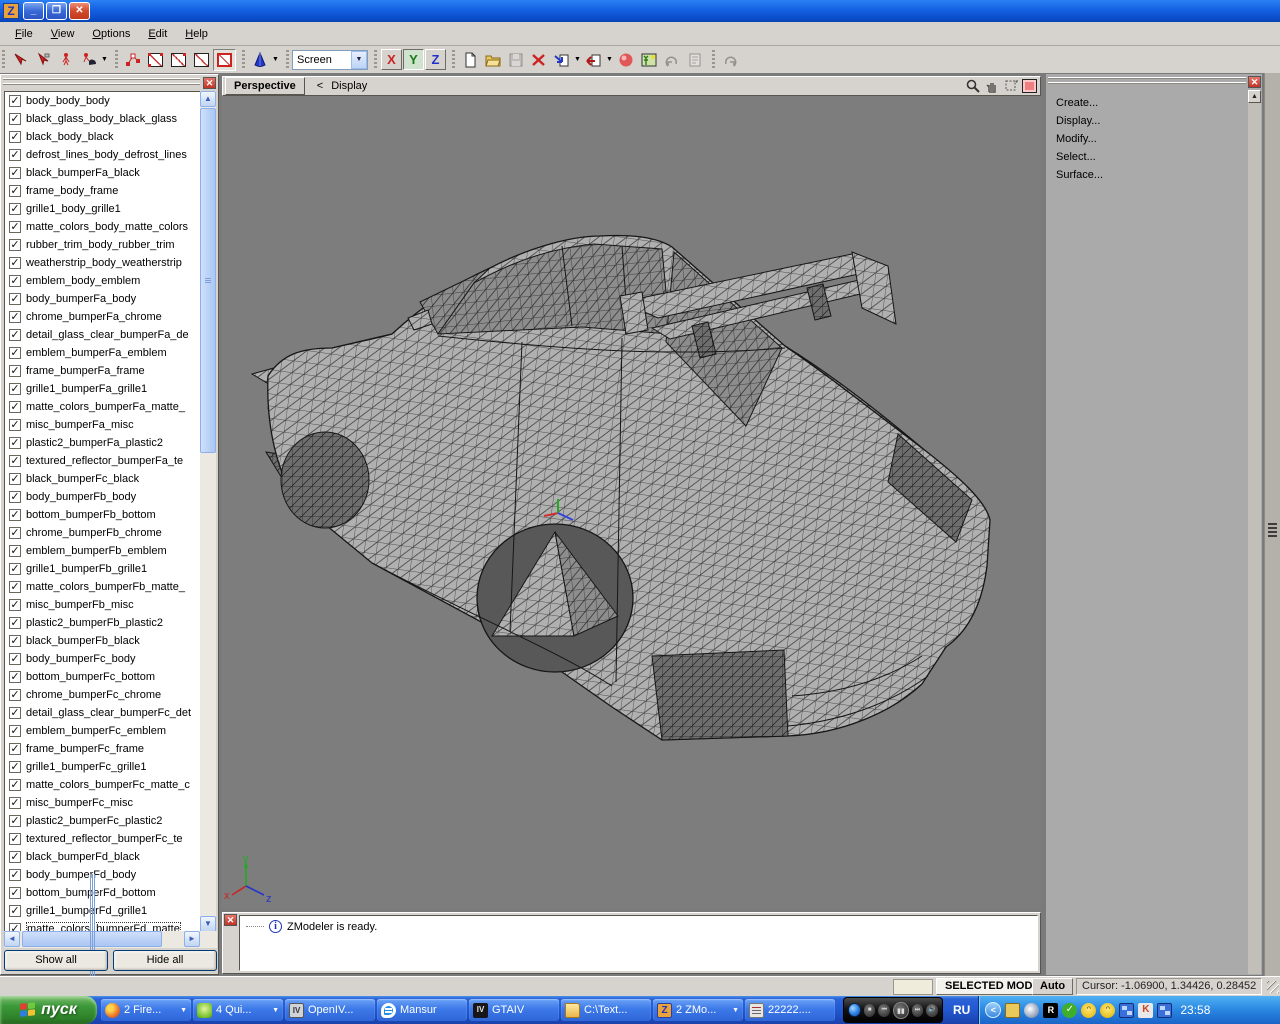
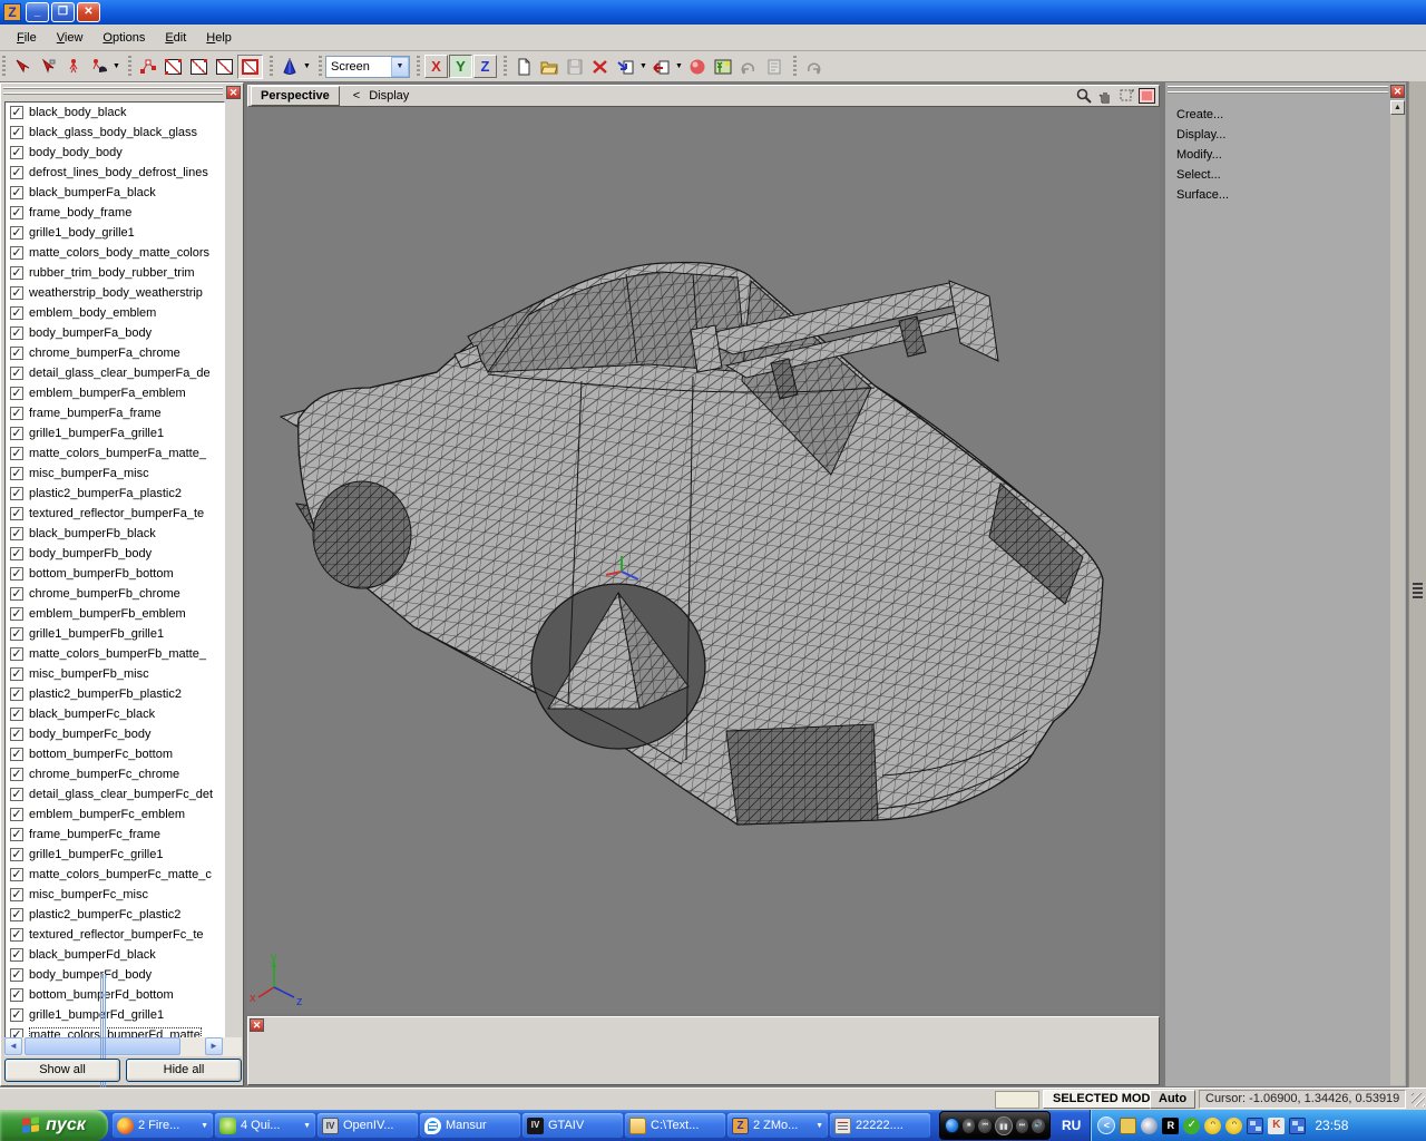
  Z
  _
  ❐
  ✕
  File
  View
  Options
  Edit
  Help
  Screen
  X
  Y
  Z
  ✕
  ✓
- body_body_body
+ black_body_black
  ✓
  black_glass_body_black_glass
  ✓
- black_body_black
+ body_body_body
  ✓
  defrost_lines_body_defrost_lines
  ✓
  black_bumperFa_black
  ✓
  frame_body_frame
  ✓
  grille1_body_grille1
  ✓
  matte_colors_body_matte_colors
  ✓
  rubber_trim_body_rubber_trim
  ✓
  weatherstrip_body_weatherstrip
  ✓
  emblem_body_emblem
  ✓
  body_bumperFa_body
  ✓
  chrome_bumperFa_chrome
  ✓
  detail_glass_clear_bumperFa_de
  ✓
  emblem_bumperFa_emblem
  ✓
  frame_bumperFa_frame
  ✓
  grille1_bumperFa_grille1
  ✓
  matte_colors_bumperFa_matte_
  ✓
  misc_bumperFa_misc
  ✓
  plastic2_bumperFa_plastic2
  ✓
  textured_reflector_bumperFa_te
  ✓
- black_bumperFc_black
+ black_bumperFb_black
  ✓
  body_bumperFb_body
  ✓
  bottom_bumperFb_bottom
  ✓
  chrome_bumperFb_chrome
  ✓
  emblem_bumperFb_emblem
  ✓
  grille1_bumperFb_grille1
  ✓
  matte_colors_bumperFb_matte_
  ✓
  misc_bumperFb_misc
  ✓
  plastic2_bumperFb_plastic2
  ✓
- black_bumperFb_black
+ black_bumperFc_black
  ✓
  body_bumperFc_body
  ✓
  bottom_bumperFc_bottom
  ✓
  chrome_bumperFc_chrome
  ✓
  detail_glass_clear_bumperFc_det
  ✓
  emblem_bumperFc_emblem
  ✓
  frame_bumperFc_frame
  ✓
  grille1_bumperFc_grille1
  ✓
  matte_colors_bumperFc_matte_c
  ✓
  misc_bumperFc_misc
  ✓
  plastic2_bumperFc_plastic2
  ✓
  textured_reflector_bumperFc_te
  ✓
  black_bumperFd_black
  ✓
  body_bumpeFd_body
  ✓
  bottom_bumerFd_bottom
  ✓
  grille1_bumprFd_grille1
  ✓
  matte_colorsbumperFd_matte
- ▲
- ▼
  ◄
  ►
  Show all
  Hide all
  Perspective
  <
  Display
  x
  y
  z
  ✕
- i
- ZModeler is ready.
  ✕
  Create...
  Display...
  Modify...
  Select...
  Surface...
  SELECTED MOD
  Auto
- Cursor: -1.06900, 1.34426, 0.28452
+ Cursor: -1.06900, 1.34426, 0.53919
  пуск
  2 Fire...
  4 Qui...
  OpenIV...
  Mansur
  GTAIV
  C:\Text...
  2 ZMo...
  22222....
  RU
  <
  23:58
